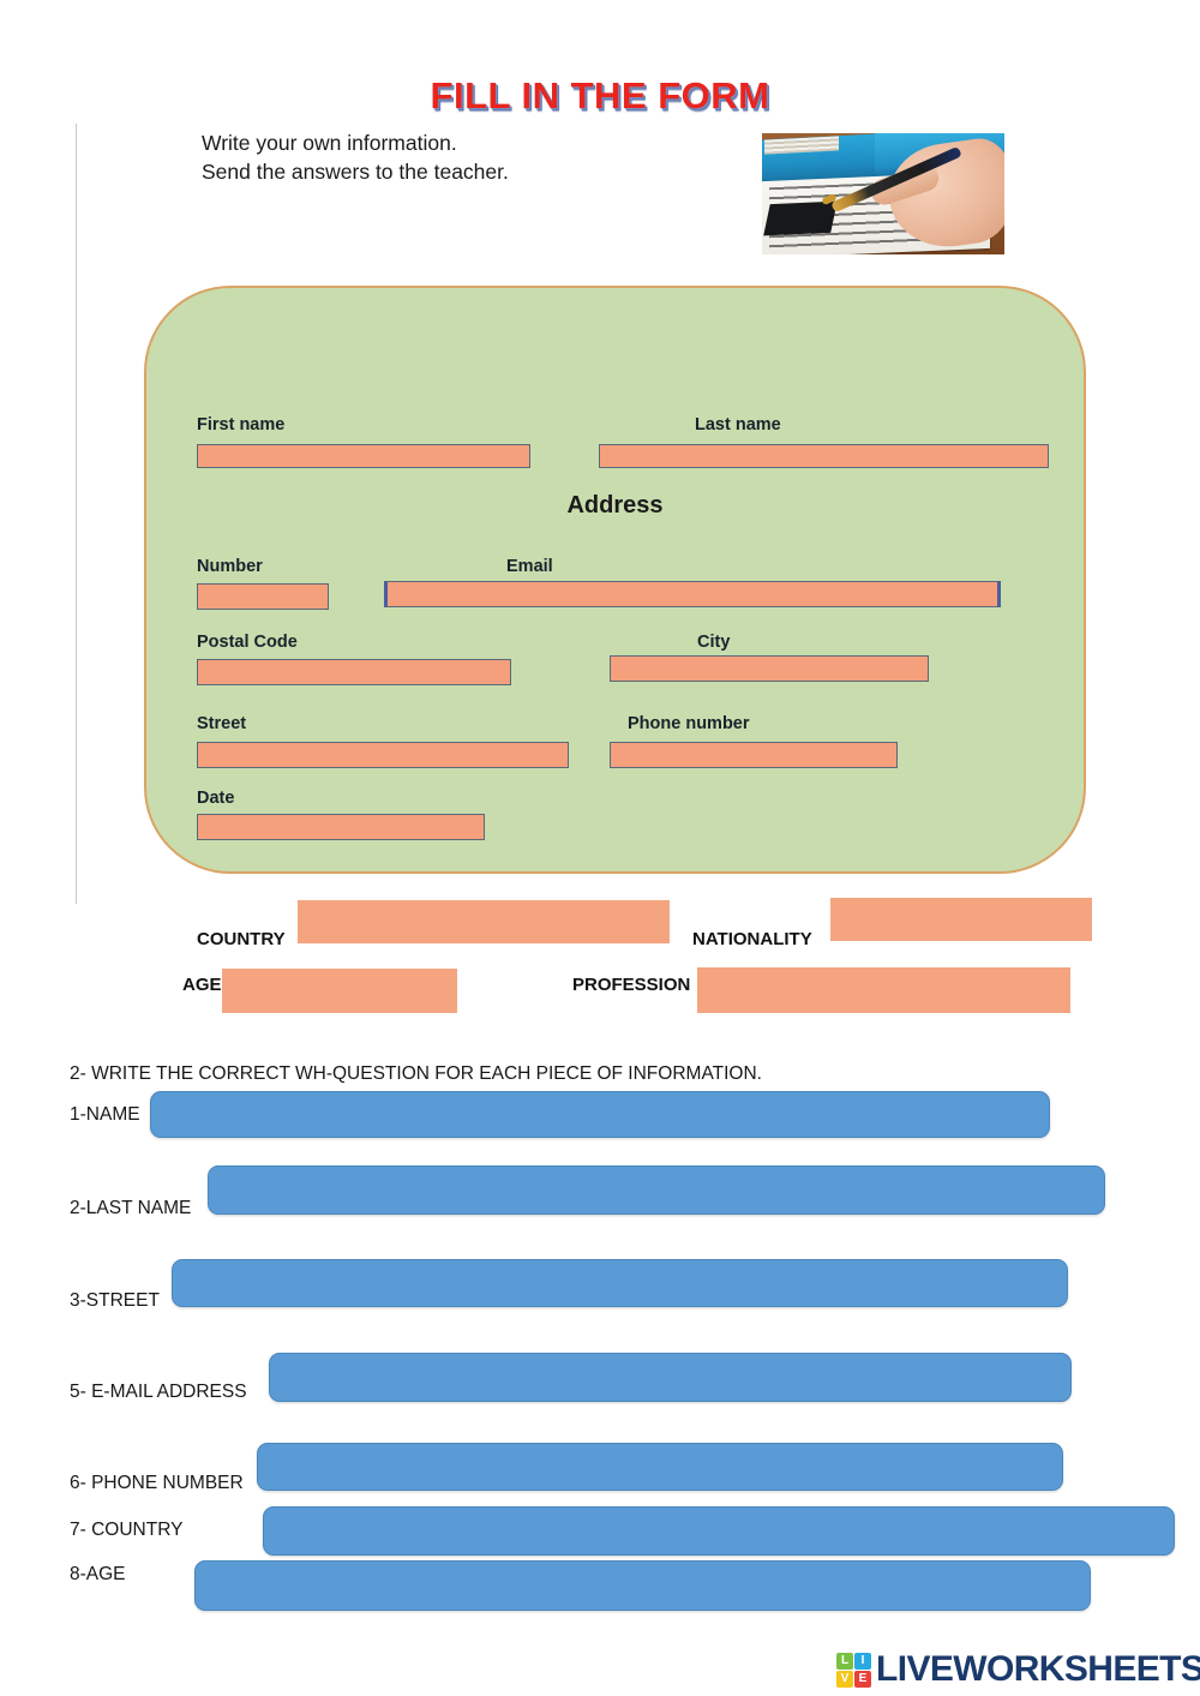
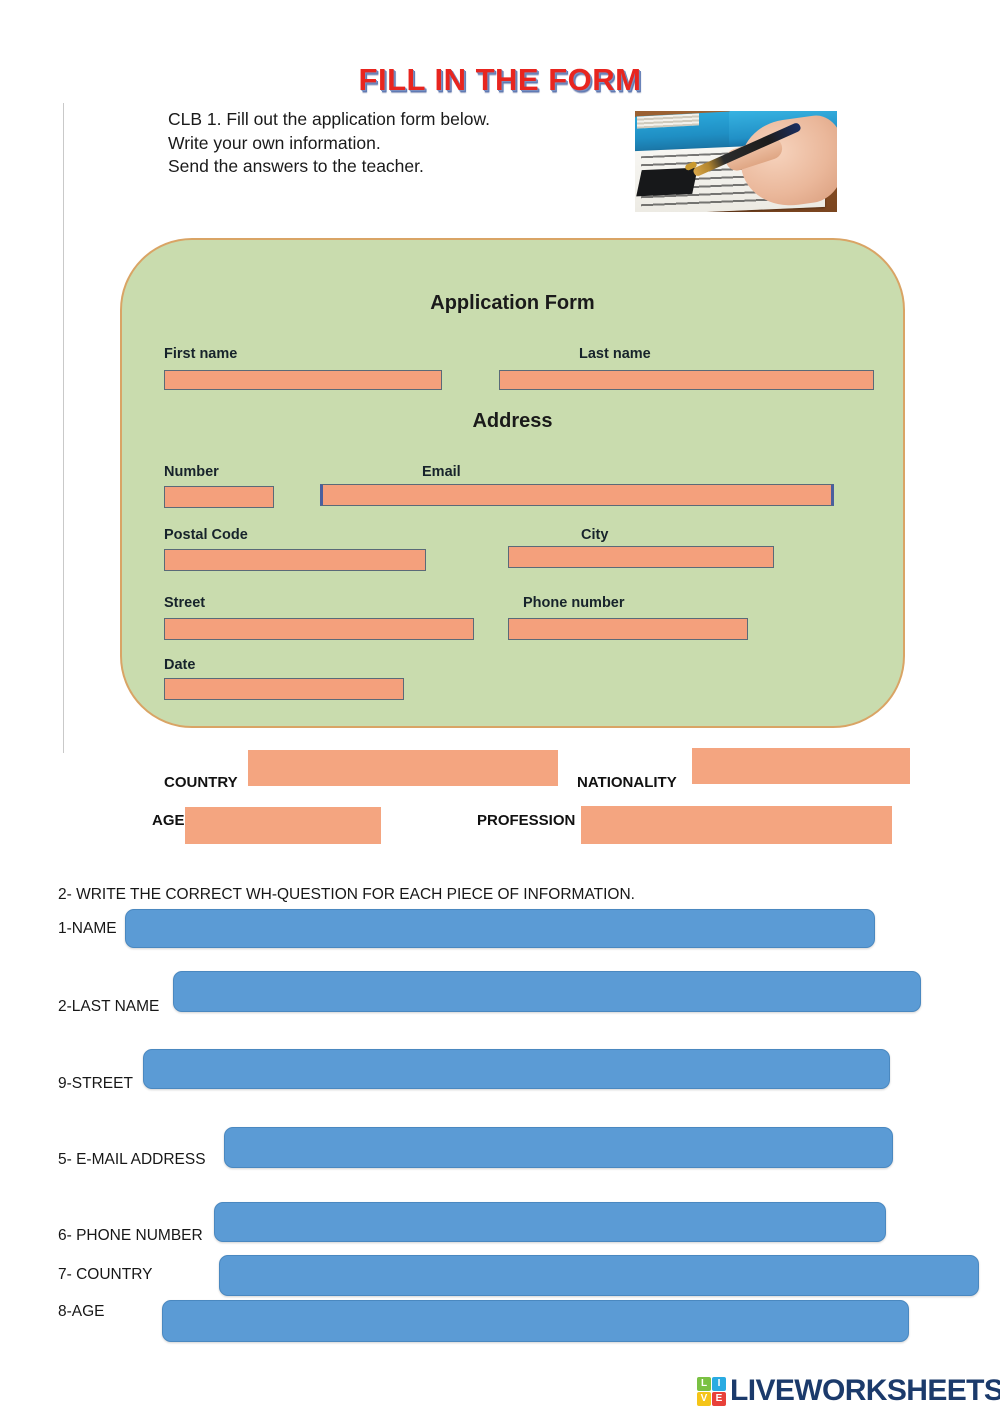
  FILL IN THE FORM
+ CLB 1. Fill out the application form below.
  Write your own information.
  Send the answers to the teacher.
+ Application Form
  Address
  First name
  Last name
  Number
  Email
  Postal Code
  City
  Street
  Phone number
  Date
  COUNTRY
  NATIONALITY
  AGE
  PROFESSION
  2- WRITE THE CORRECT WH-QUESTION FOR EACH PIECE OF INFORMATION.
  1-NAME
  2-LAST NAME
- 3-STREET
+ 9-STREET
  5- E-MAIL ADDRESS
  6- PHONE NUMBER
  7- COUNTRY
  8-AGE
  L
  I
  V
  E
  LIVEWORKSHEETS
